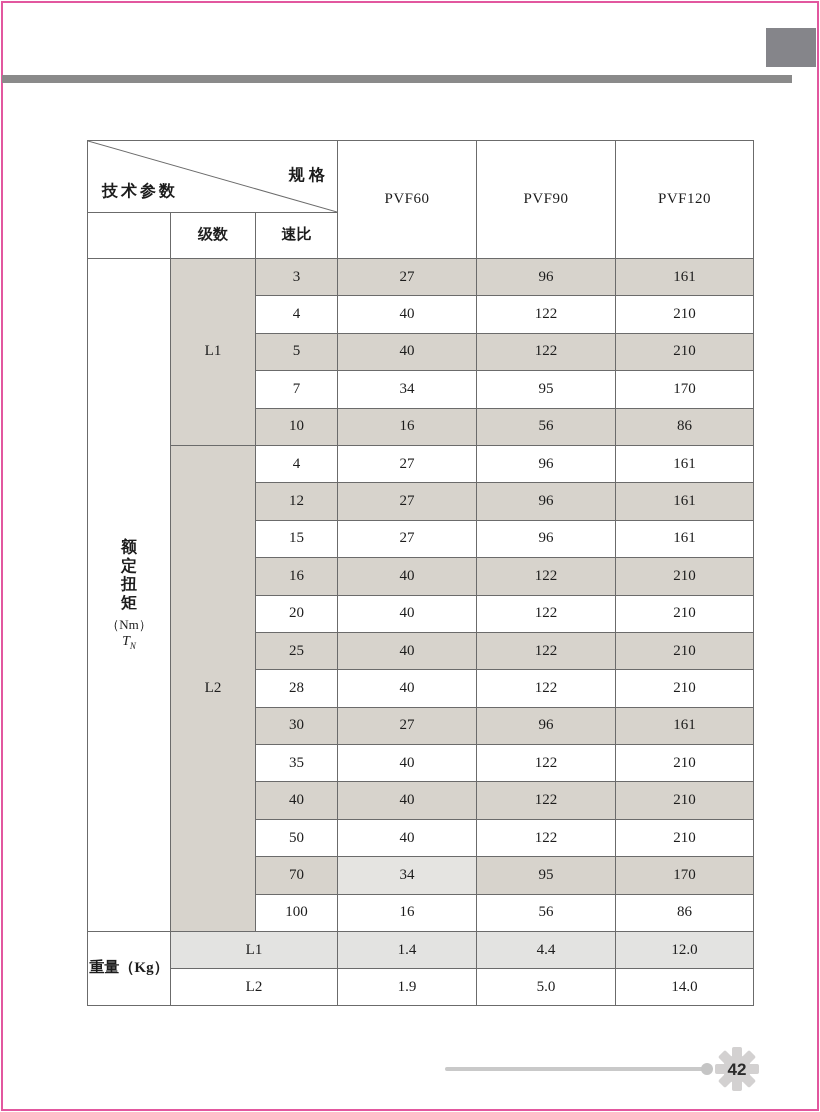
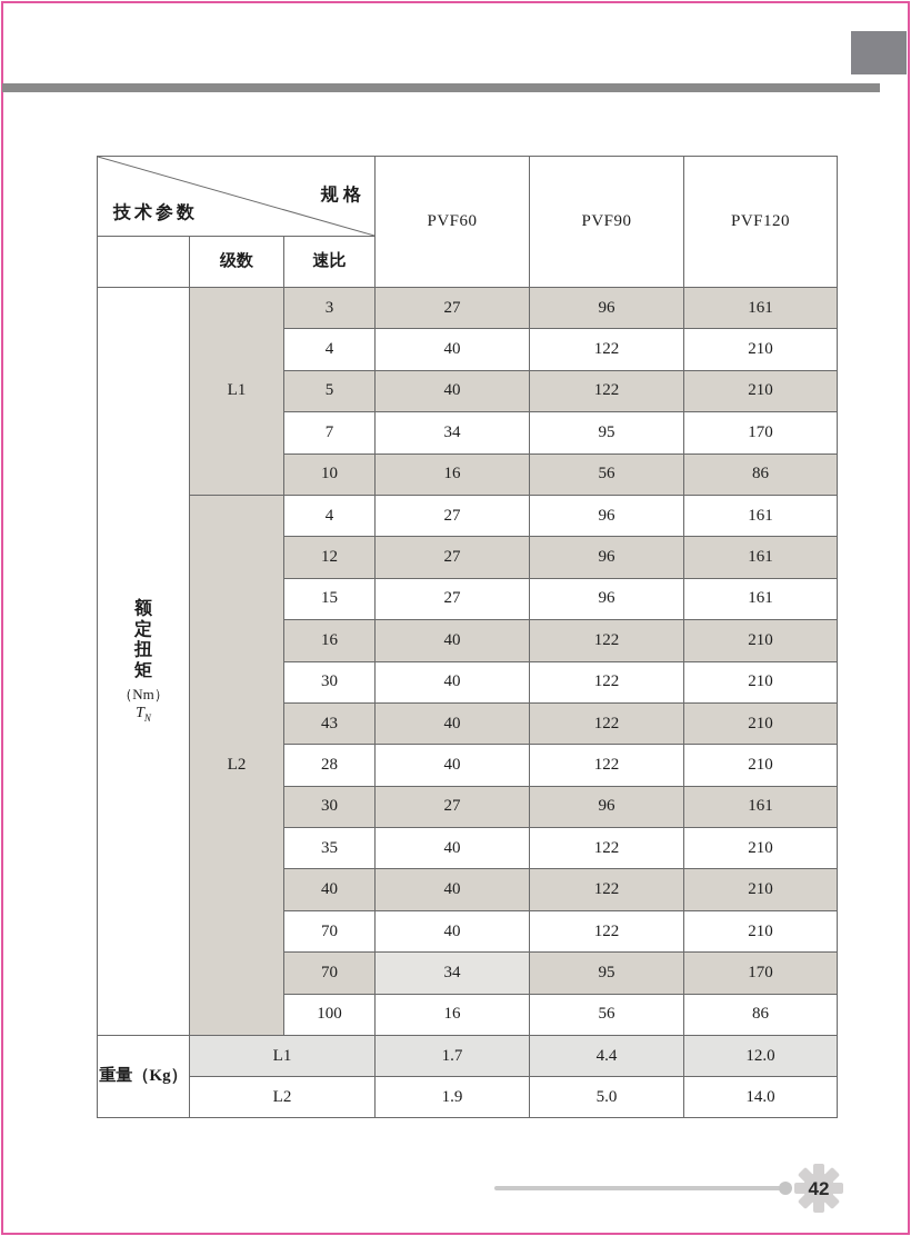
  规 格 技术参数	PVF60	PVF90	PVF120
  	级数	速比
  额定扭矩（Nm）TN	L1	3	27	96	161
  4	40	122	210
  5	40	122	210
  7	34	95	170
  10	16	56	86
  L2	4	27	96	161
  12	27	96	161
  15	27	96	161
  16	40	122	210
- 20	40	122	210
+ 30	40	122	210
- 25	40	122	210
+ 43	40	122	210
  28	40	122	210
  30	27	96	161
  35	40	122	210
  40	40	122	210
- 50	40	122	210
+ 70	40	122	210
  70	34	95	170
  100	16	56	86
- 重量（Kg）	L1	1.4	4.4	12.0
+ 重量（Kg）	L1	1.7	4.4	12.0
  L2	1.9	5.0	14.0
  42
